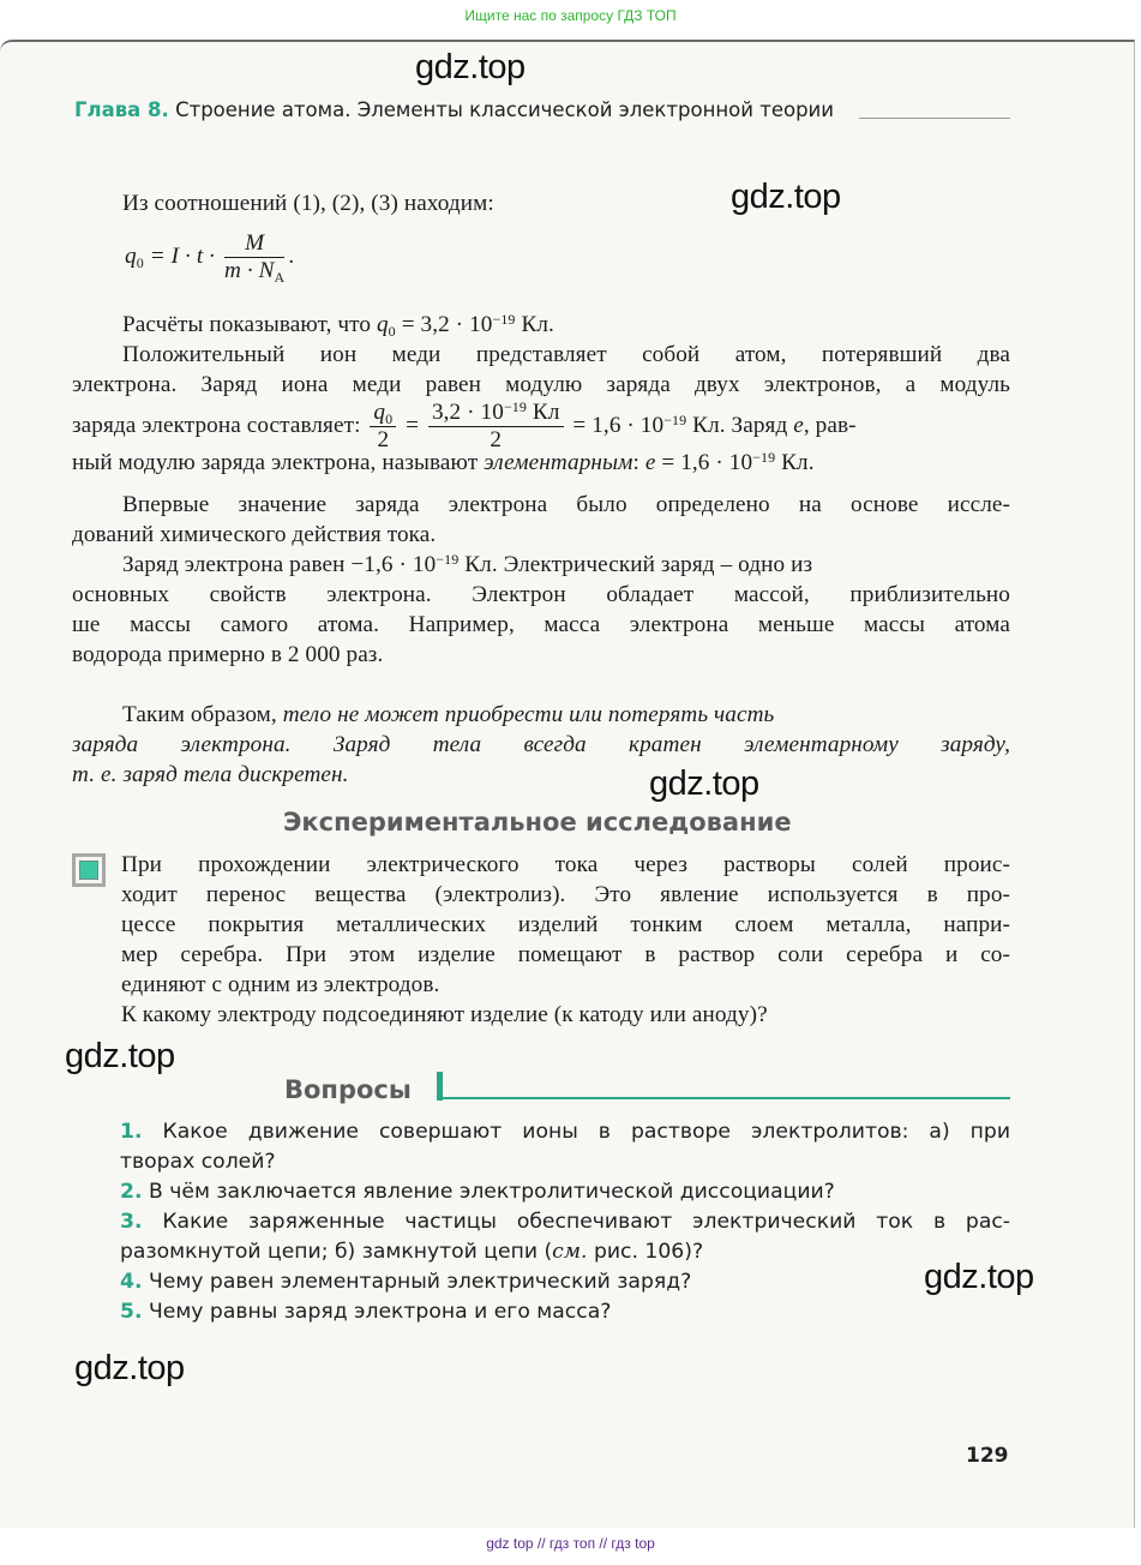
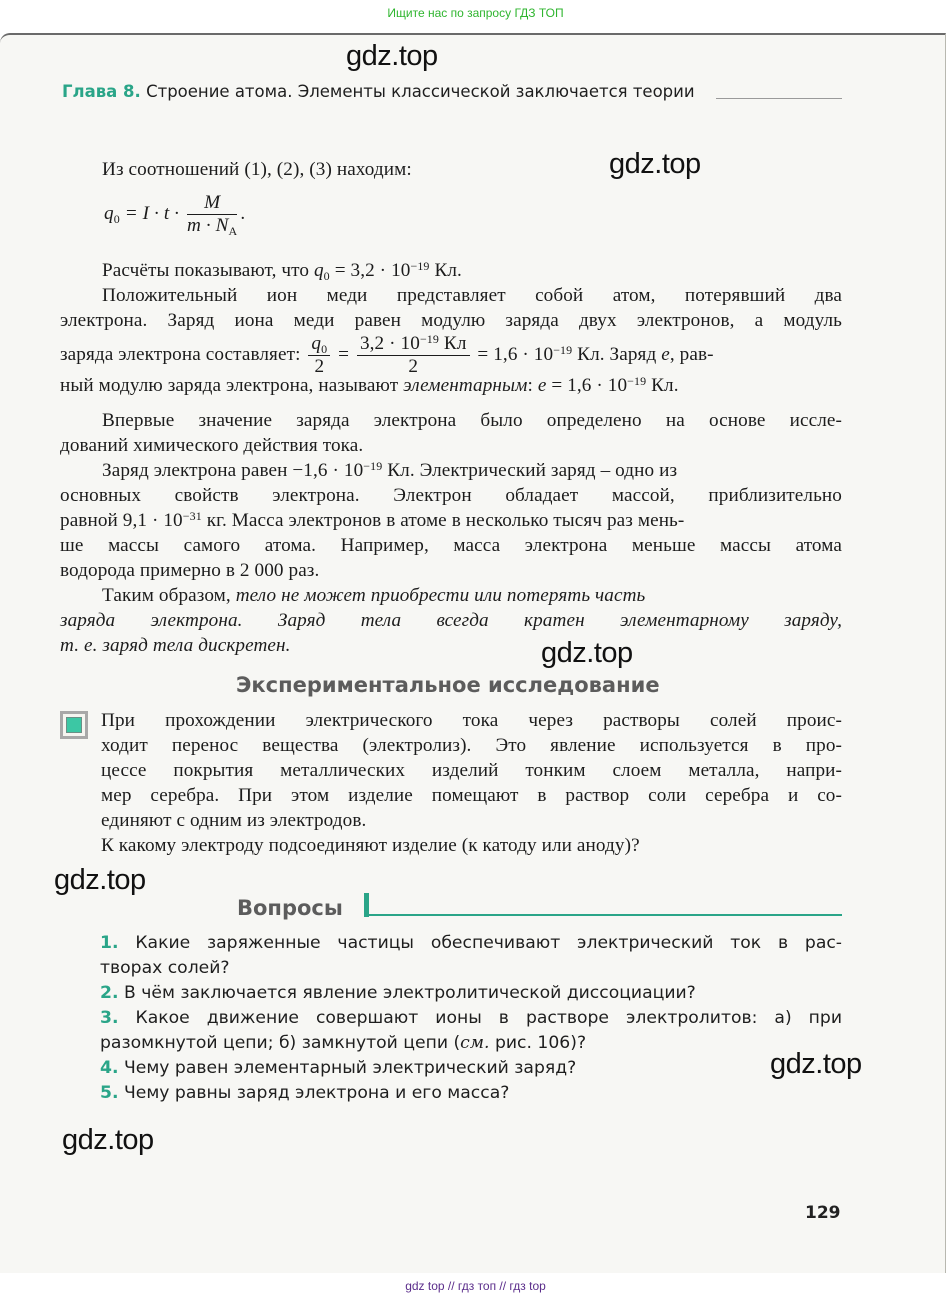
  Ищите нас по запросу ГДЗ ТОП
  gdz.top
  gdz.top
  gdz.top
  gdz.top
  gdz.top
  gdz.top
- Глава 8. Строение атома. Элементы классической электронной теории
+ Глава 8. Строение атома. Элементы классической заключается теории
  Из соотношений (1), (2), (3) находим:
  q0 = I · t ·
  M
  m · NA
  .
  Расчёты показывают, что q0 = 3,2 · 10−19 Кл.
  Положительный ион меди представляет собой атом, потерявший два
  электрона. Заряд иона меди равен модулю заряда двух электронов, а модуль
  заряда электрона составляет:
  q0
  2
  =
  3,2 · 10−19 Кл
  2
  = 1,6 · 10−19 Кл. Заряд e, рав-
  ный модулю заряда электрона, называют элементарным: e = 1,6 · 10−19 Кл.
  Впервые значение заряда электрона было определено на основе иссле-
  дований химического действия тока.
  Заряд электрона равен −1,6 · 10−19 Кл. Электрический заряд – одно из
  основных свойств электрона. Электрон обладает массой, приблизительно
+ равной 9,1 · 10−31 кг. Масса электронов в атоме в несколько тысяч раз мень-
  ше массы самого атома. Например, масса электрона меньше массы атома
  водорода примерно в 2 000 раз.
  Таким образом, тело не может приобрести или потерять часть
  заряда электрона. Заряд тела всегда кратен элементарному заряду,
  т. е. заряд тела дискретен.
  Экспериментальное исследование
  При прохождении электрического тока через растворы солей проис-
  ходит перенос вещества (электролиз). Это явление используется в про-
  цессе покрытия металлических изделий тонким слоем металла, напри-
  мер серебра. При этом изделие помещают в раствор соли серебра и со-
  единяют с одним из электродов.
  К какому электроду подсоединяют изделие (к катоду или аноду)?
  Вопросы
- 1. Какое движение совершают ионы в растворе электролитов: а) при
+ 1. Какие заряженные частицы обеспечивают электрический ток в рас-
  творах солей?
  2. В чём заключается явление электролитической диссоциации?
- 3. Какие заряженные частицы обеспечивают электрический ток в рас-
+ 3. Какое движение совершают ионы в растворе электролитов: а) при
  разомкнутой цепи; б) замкнутой цепи (см. рис. 106)?
  4. Чему равен элементарный электрический заряд?
  5. Чему равны заряд электрона и его масса?
  129
  gdz top // гдз топ // гдз top
